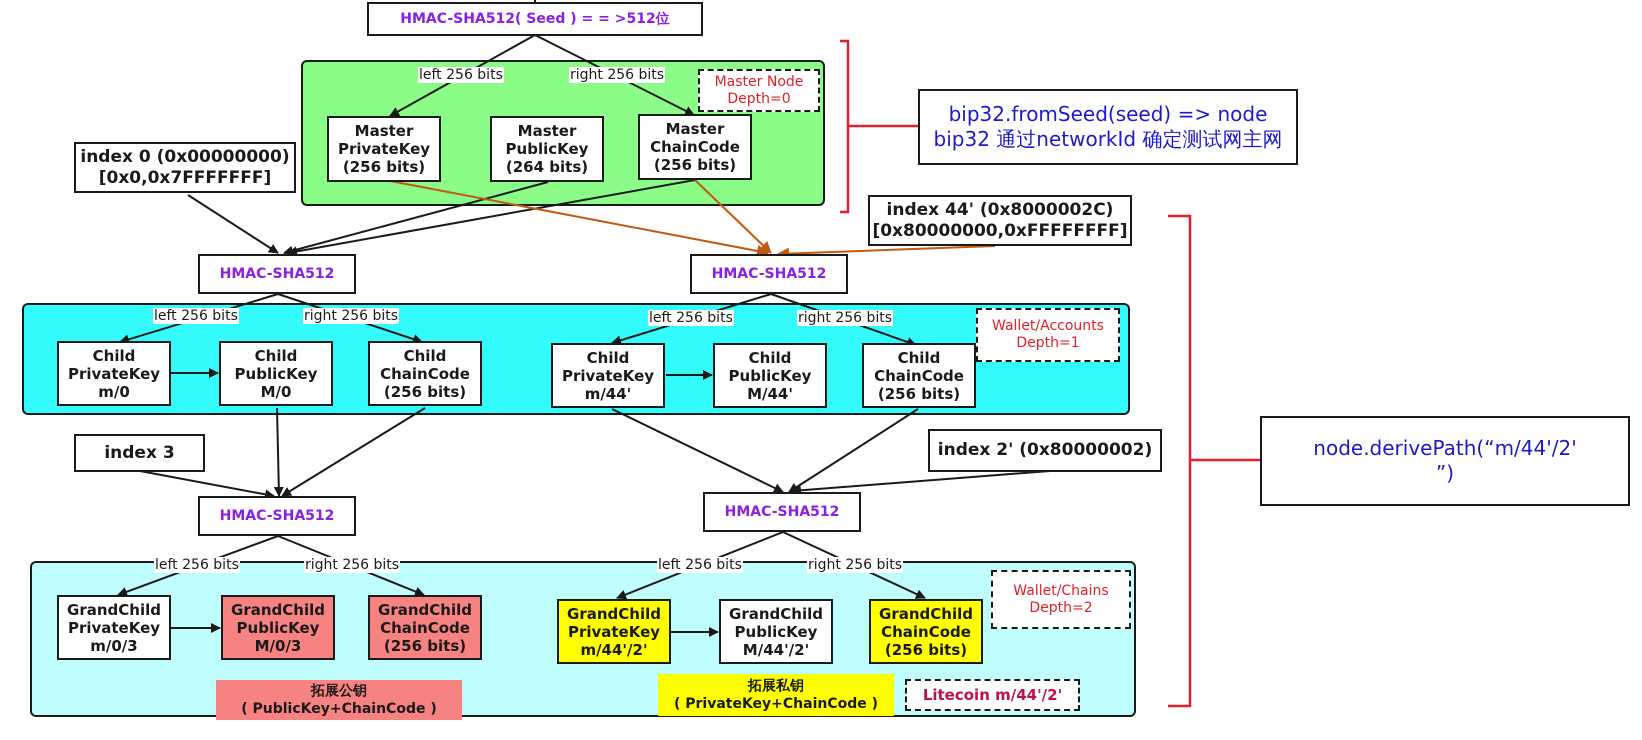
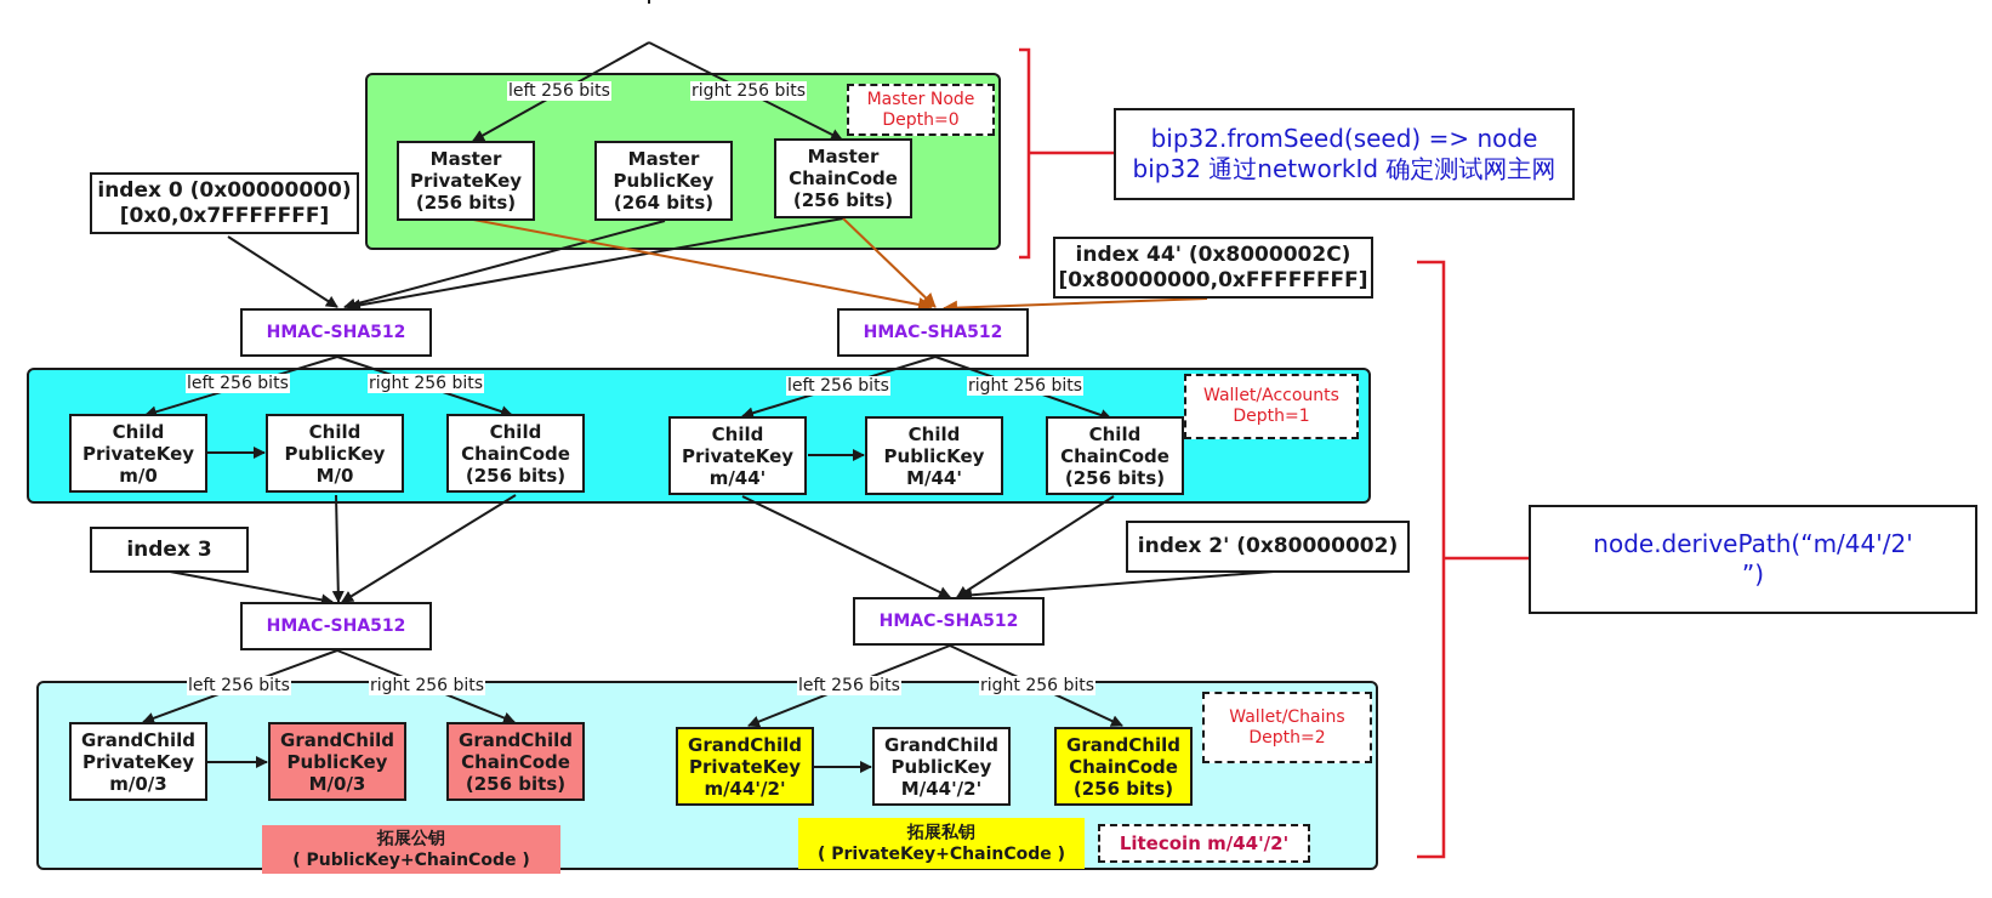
- HMAC-SHA512( Seed ) = = >512位
  left 256 bits
  right 256 bits
  Master Node
  Depth=0
  Master
  PrivateKey
  (256 bits)
  Master
  PublicKey
  (264 bits)
  Master
  ChainCode
  (256 bits)
  bip32.fromSeed(seed) => node
  bip32 通过networkId 确定测试网主网
  node.derivePath(“m/44'/2'
  ”)
  index 0 (0x00000000)
  [0x0,0x7FFFFFFF]
  index 44' (0x8000002C)
  [0x80000000,0xFFFFFFFF]
  index 3
  index 2' (0x80000002)
  HMAC-SHA512
  HMAC-SHA512
  HMAC-SHA512
  HMAC-SHA512
  left 256 bits
  right 256 bits
  left 256 bits
  right 256 bits
  Child
  PrivateKey
  m/0
  Child
  PublicKey
  M/0
  Child
  ChainCode
  (256 bits)
  Child
  PrivateKey
  m/44'
  Child
  PublicKey
  M/44'
  Child
  ChainCode
  (256 bits)
  Wallet/Accounts
  Depth=1
  left 256 bits
  right 256 bits
  left 256 bits
  right 256 bits
  GrandChild
  PrivateKey
  m/0/3
  GrandChild
  PublicKey
  M/0/3
  GrandChild
  ChainCode
  (256 bits)
  GrandChild
  PrivateKey
  m/44'/2'
  GrandChild
  PublicKey
  M/44'/2'
  GrandChild
  ChainCode
  (256 bits)
  Wallet/Chains
  Depth=2
  拓展公钥
  ( PublicKey+ChainCode )
  拓展私钥
  ( PrivateKey+ChainCode )
  Litecoin m/44'/2'
